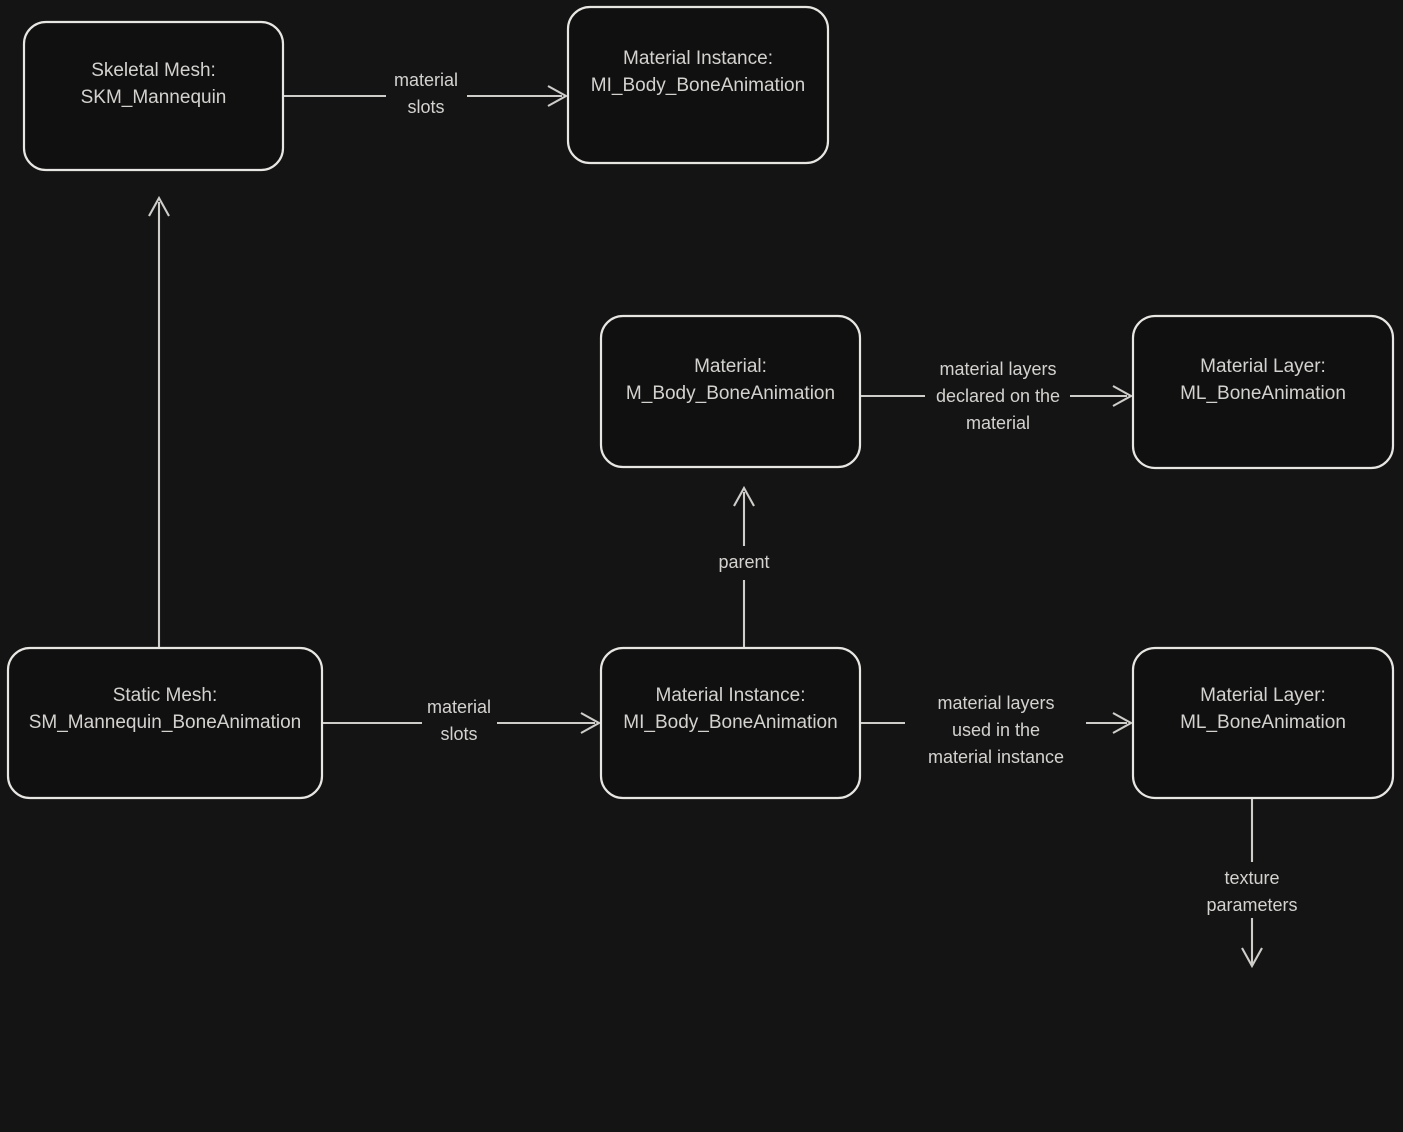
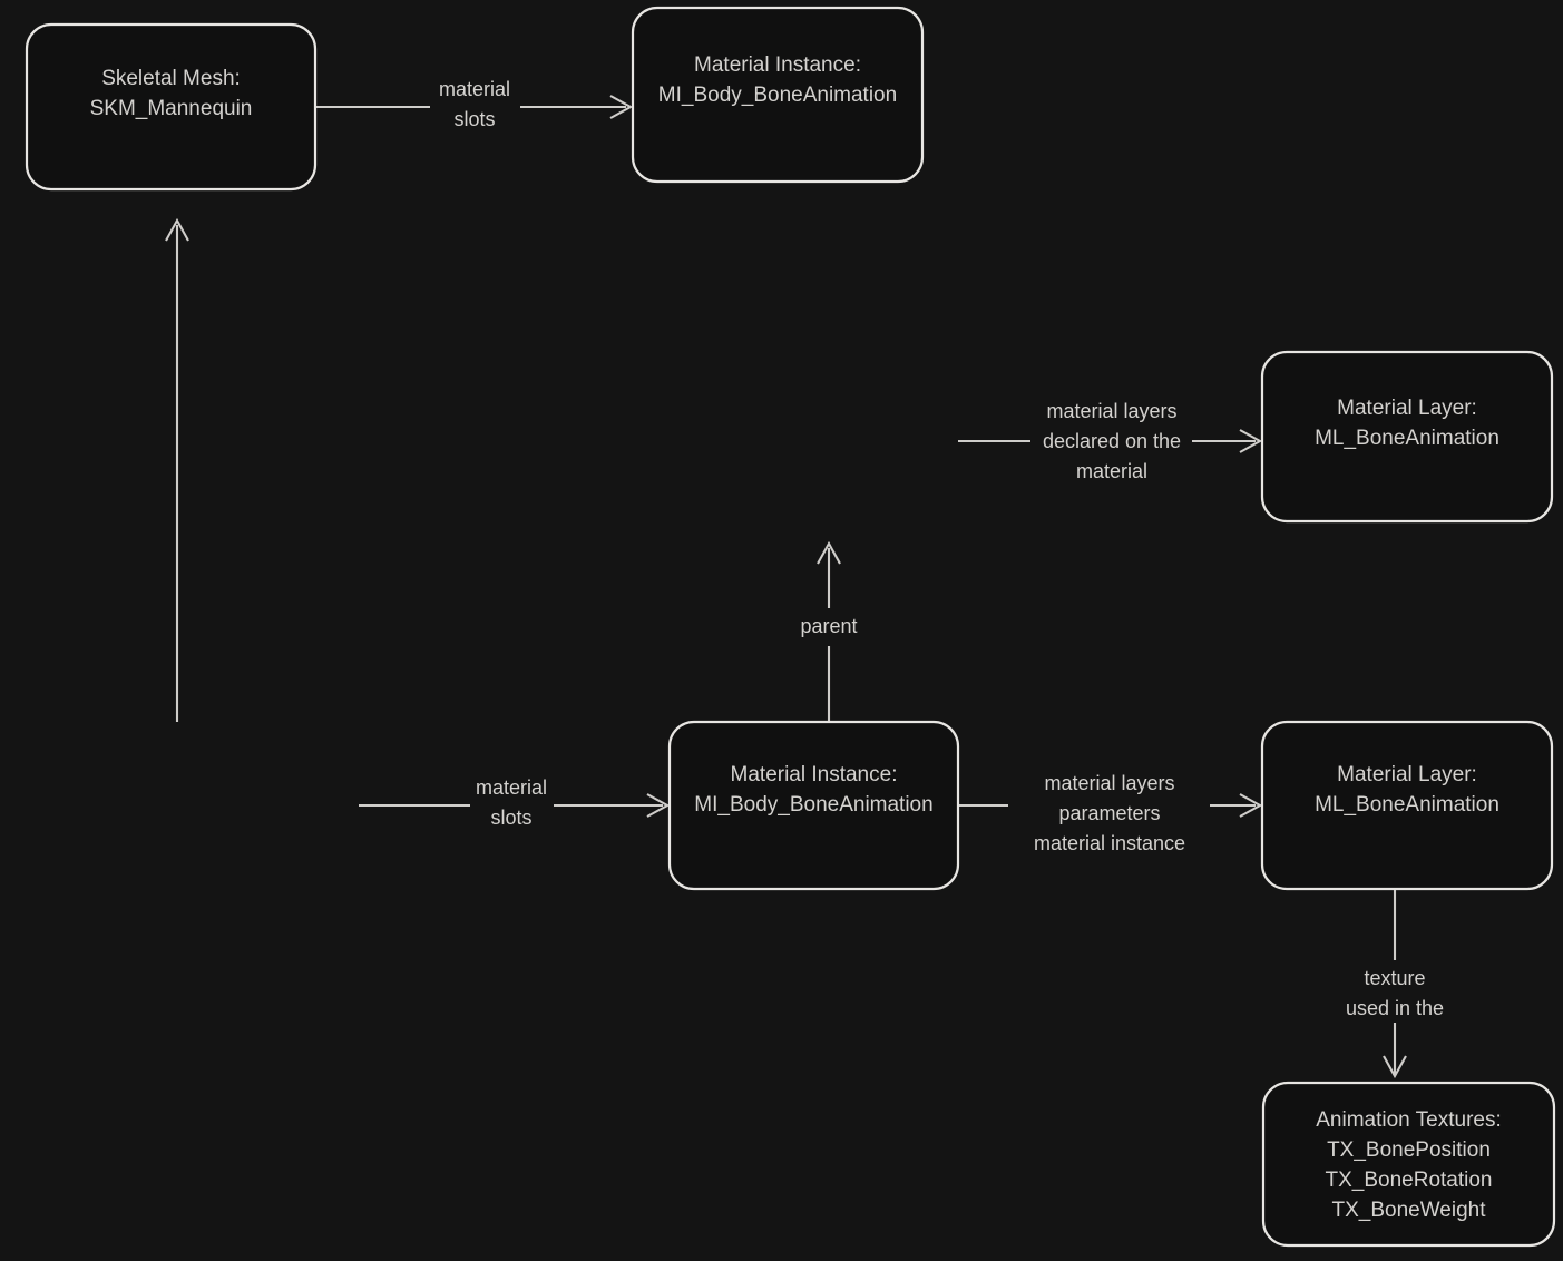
  material
  slots
  material layers
  declared on the
  material
  parent
  material
  slots
  material layers
- used in the
+ parameters
  material instance
  texture
- parameters
+ used in the
  Skeletal Mesh:
  SKM_Mannequin
  Material Instance:
  MI_Body_BoneAnimation
- Material:
- M_Body_BoneAnimation
  Material Layer:
  ML_BoneAnimation
- Static Mesh:
- SM_Mannequin_BoneAnimation
  Material Instance:
  MI_Body_BoneAnimation
  Material Layer:
  ML_BoneAnimation
+ Animation Textures:
+ TX_BonePosition
+ TX_BoneRotation
+ TX_BoneWeight
